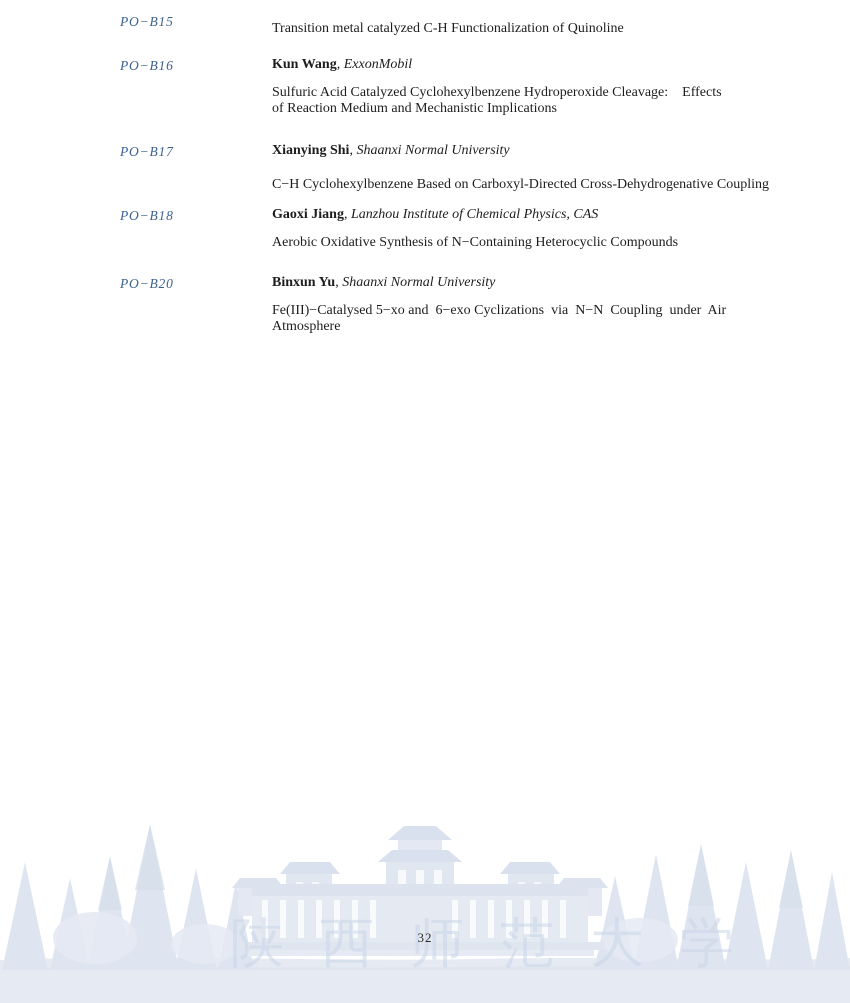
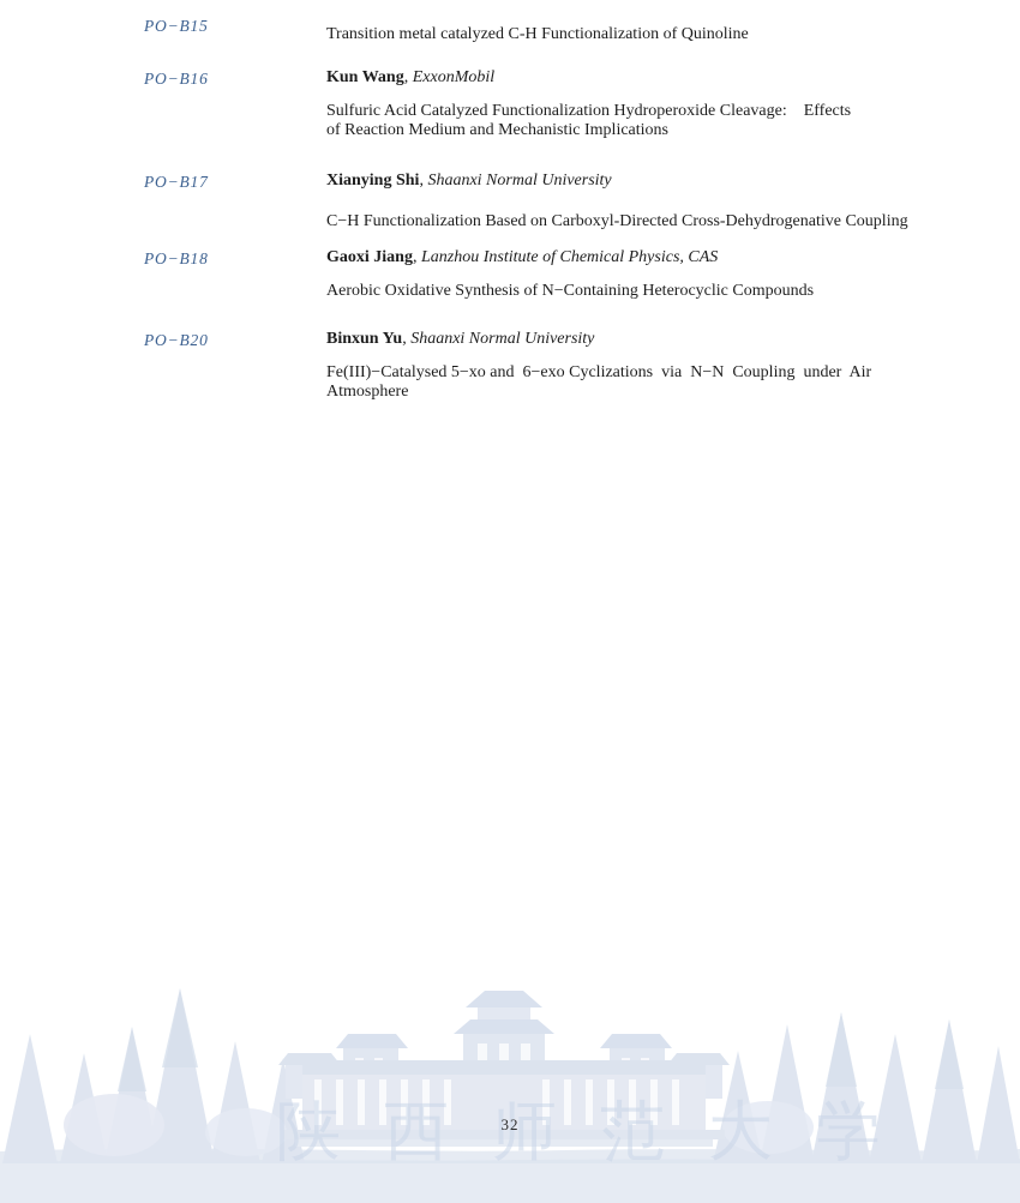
  PO−B15
  Transition metal catalyzed C-H Functionalization of Quinoline
  PO−B16
  Kun Wang, ExxonMobil
- Sulfuric Acid Catalyzed Cyclohexylbenzene Hydroperoxide Cleavage: Effects
+ Sulfuric Acid Catalyzed Functionalization Hydroperoxide Cleavage: Effects
  of Reaction Medium and Mechanistic Implications
  PO−B17
  Xianying Shi, Shaanxi Normal University
- C−H Cyclohexylbenzene Based on Carboxyl-Directed Cross-Dehydrogenative Coupling
+ C−H Functionalization Based on Carboxyl-Directed Cross-Dehydrogenative Coupling
  PO−B18
  Gaoxi Jiang, Lanzhou Institute of Chemical Physics, CAS
  Aerobic Oxidative Synthesis of N−Containing Heterocyclic Compounds
  PO−B20
  Binxun Yu, Shaanxi Normal University
  Fe(III)−Catalysed 5−xo and 6−exo Cyclizations via N−N Coupling under Air
  Atmosphere
  陕西师范大学
  32
